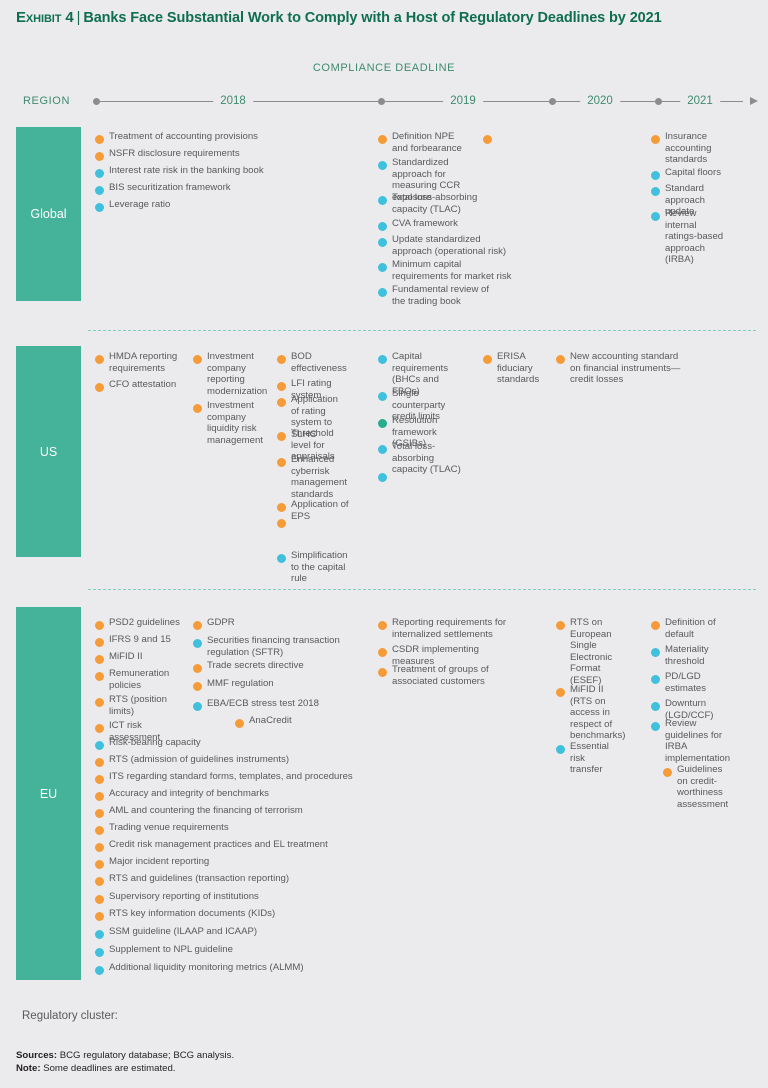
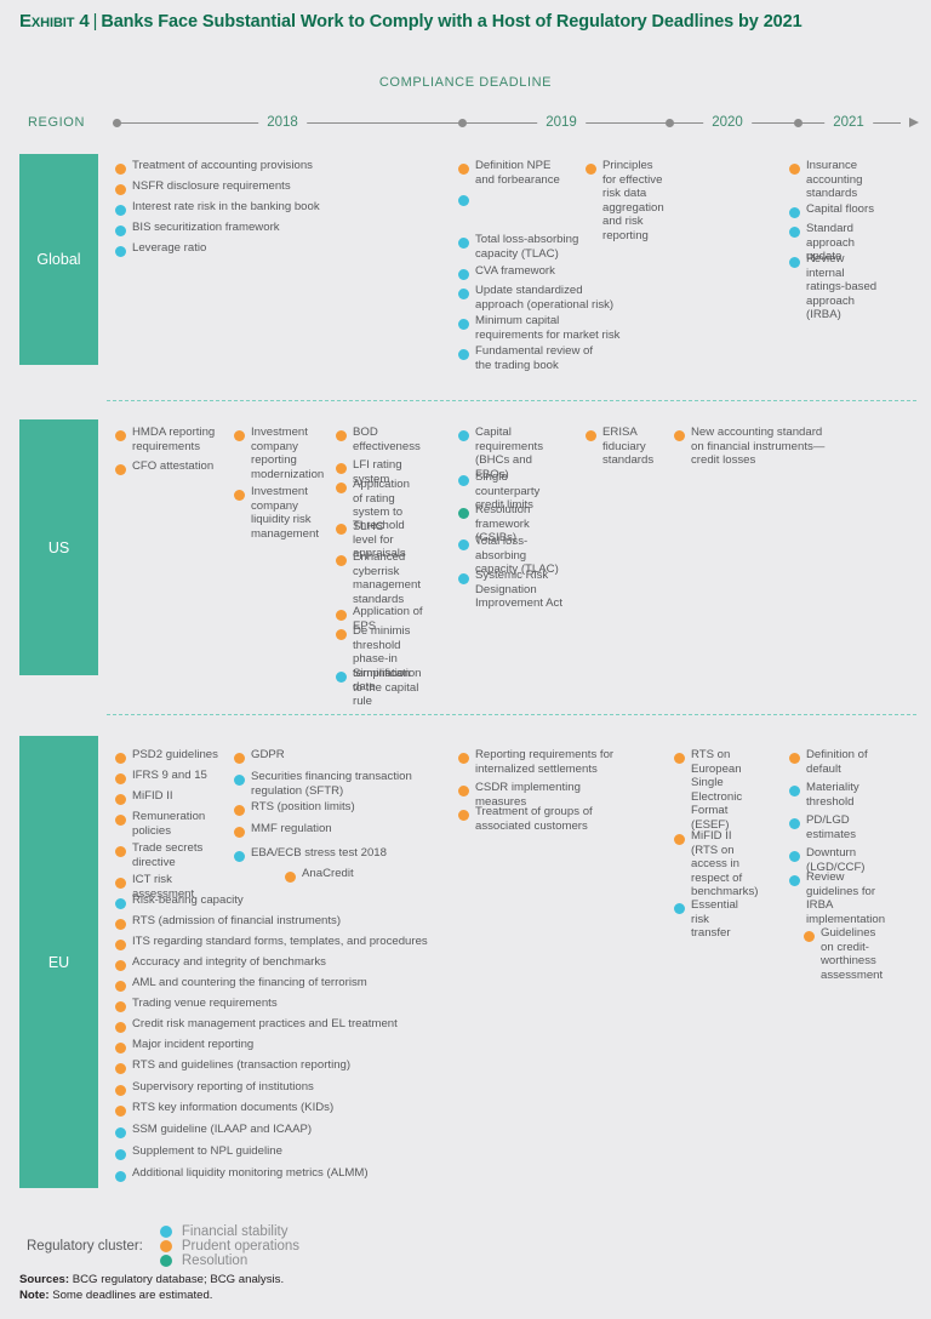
  Exhibit 4 | Banks Face Substantial Work to Comply with a Host of Regulatory Deadlines by 2021
  COMPLIANCE DEADLINE
  REGION
  2018
  2019
  2020
  2021
  Global
  US
  EU
  Treatment of accounting provisions
  NSFR disclosure requirements
  Interest rate risk in the banking book
  BIS securitization framework
  Leverage ratio
  Definition NPE and forbearance
- Standardized approach for measuring CCR exposure
  Total loss-absorbing capacity (TLAC)
  CVA framework
  Update standardized approach (operational risk)
  Minimum capital requirements for market risk
  Fundamental review of the trading book
+ Principles for effective risk data aggregation and risk reporting
  Insurance accounting standards
  Capital floors
  Standard approach update
  Review internal ratings-based approach (IRBA)
  HMDA reporting requirements
  CFO attestation
  Investment company reporting modernization
  Investment company liquidity risk management
  BOD effectiveness
  LFI rating system
  Application of rating system to SLHC
  Threshold level for appraisals
  Enhanced cyberrisk management standards
  Application of EPS
+ De minimis threshold phase-in termination date
  Simplification to the capital rule
  Capital requirements (BHCs and FBOs)
  Single counterparty credit limits
  Resolution framework (GSIBs)
  Total loss-absorbing capacity (TLAC)
+ Systemic Risk Designation Improvement Act
  ERISA fiduciary standards
  New accounting standard on financial instruments—credit losses
  PSD2 guidelines
  IFRS 9 and 15
  MiFID II
  Remuneration policies
- RTS (position limits)
+ Trade secrets directive
  ICT risk assessment
  Risk-bearing capacity
- RTS (admission of guidelines instruments)
+ RTS (admission of financial instruments)
  ITS regarding standard forms, templates, and procedures
  Accuracy and integrity of benchmarks
  AML and countering the financing of terrorism
  Trading venue requirements
  Credit risk management practices and EL treatment
  Major incident reporting
  RTS and guidelines (transaction reporting)
  Supervisory reporting of institutions
  RTS key information documents (KIDs)
  SSM guideline (ILAAP and ICAAP)
  Supplement to NPL guideline
  Additional liquidity monitoring metrics (ALMM)
  GDPR
  Securities financing transaction regulation (SFTR)
- Trade secrets directive
+ RTS (position limits)
  MMF regulation
  EBA/ECB stress test 2018
  AnaCredit
  Reporting requirements for internalized settlements
  CSDR implementing measures
  Treatment of groups of associated customers
  RTS on European Single Electronic Format (ESEF)
  MiFID II (RTS on access in respect of benchmarks)
  Essential risk transfer
  Definition of default
  Materiality threshold
  PD/LGD estimates
  Downturn (LGD/CCF)
  Review guidelines for IRBA implementation
  Guidelines on credit-worthiness assessment
  Regulatory cluster:
+ Financial stability
+ Prudent operations
+ Resolution
  Sources: BCG regulatory database; BCG analysis.
  Note: Some deadlines are estimated.
